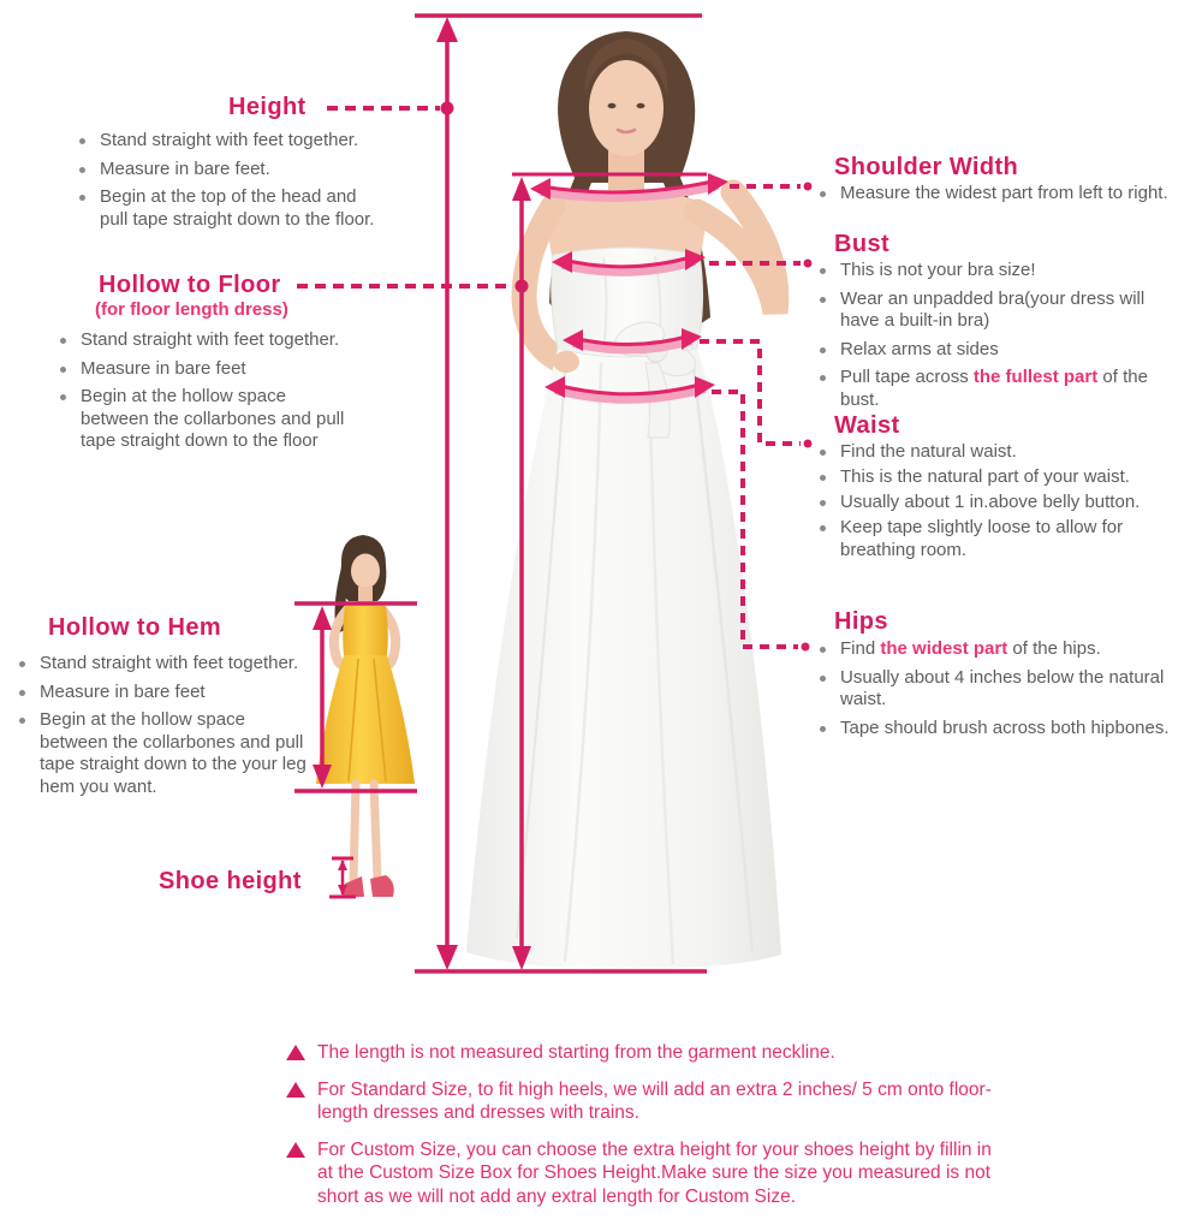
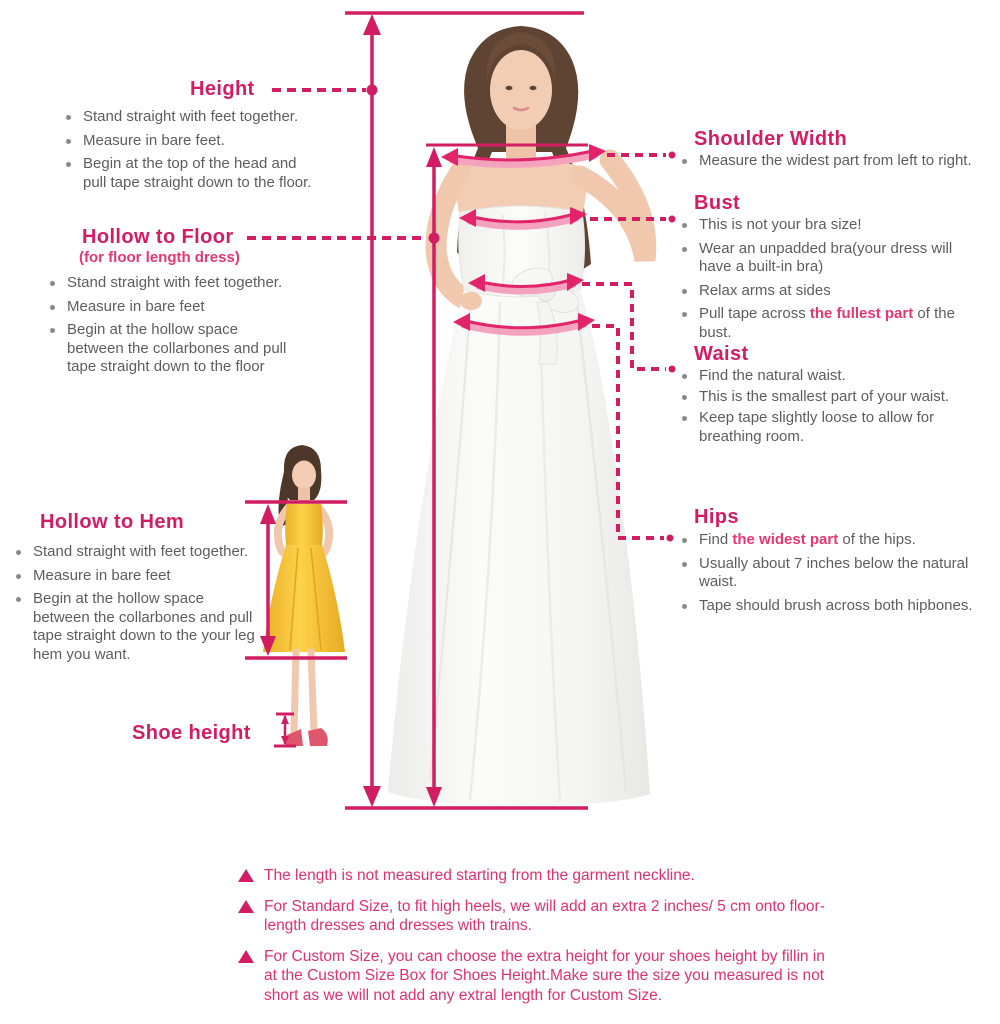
  Height
  Stand straight with feet together.
  Measure in bare feet.
  Begin at the top of the head and pull tape straight down to the floor.
  Hollow to Floor
  (for floor length dress)
  Stand straight with feet together.
  Measure in bare feet
  Begin at the hollow space between the collarbones and pull tape straight down to the floor
  Hollow to Hem
  Stand straight with feet together.
  Measure in bare feet
  Begin at the hollow space between the collarbones and pull tape straight down to the your leg hem you want.
  Shoe height
  Shoulder Width
  Measure the widest part from left to right.
  Bust
  This is not your bra size!
  Wear an unpadded bra(your dress will have a built-in bra)
  Relax arms at sides
  Pull tape across the fullest part of the bust.
  Waist
  Find the natural waist.
- This is the natural part of your waist.
+ This is the smallest part of your waist.
- Usually about 1 in.above belly button.
  Keep tape slightly loose to allow for breathing room.
  Hips
  Find the widest part of the hips.
- Usually about 4 inches below the natural waist.
+ Usually about 7 inches below the natural waist.
  Tape should brush across both hipbones.
  The length is not measured starting from the garment neckline.
  For Standard Size, to fit high heels, we will add an extra 2 inches/ 5 cm onto floor-length dresses and dresses with trains.
  For Custom Size, you can choose the extra height for your shoes height by fillin in at the Custom Size Box for Shoes Height.Make sure the size you measured is not short as we will not add any extral length for Custom Size.
